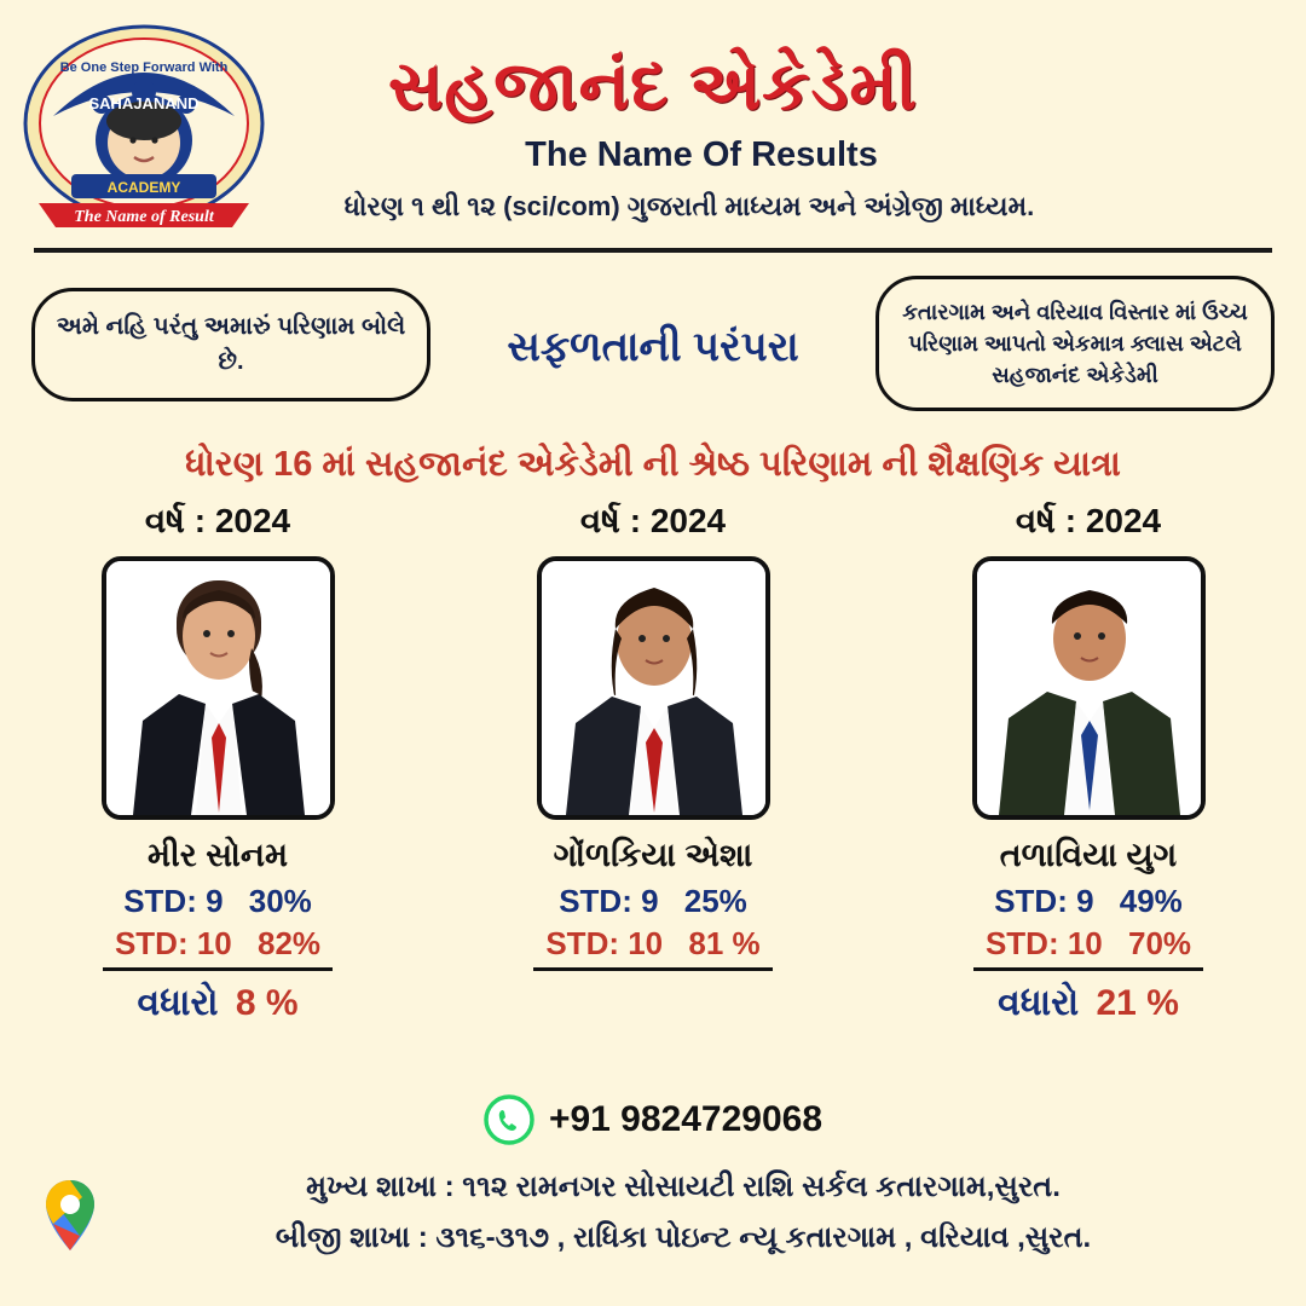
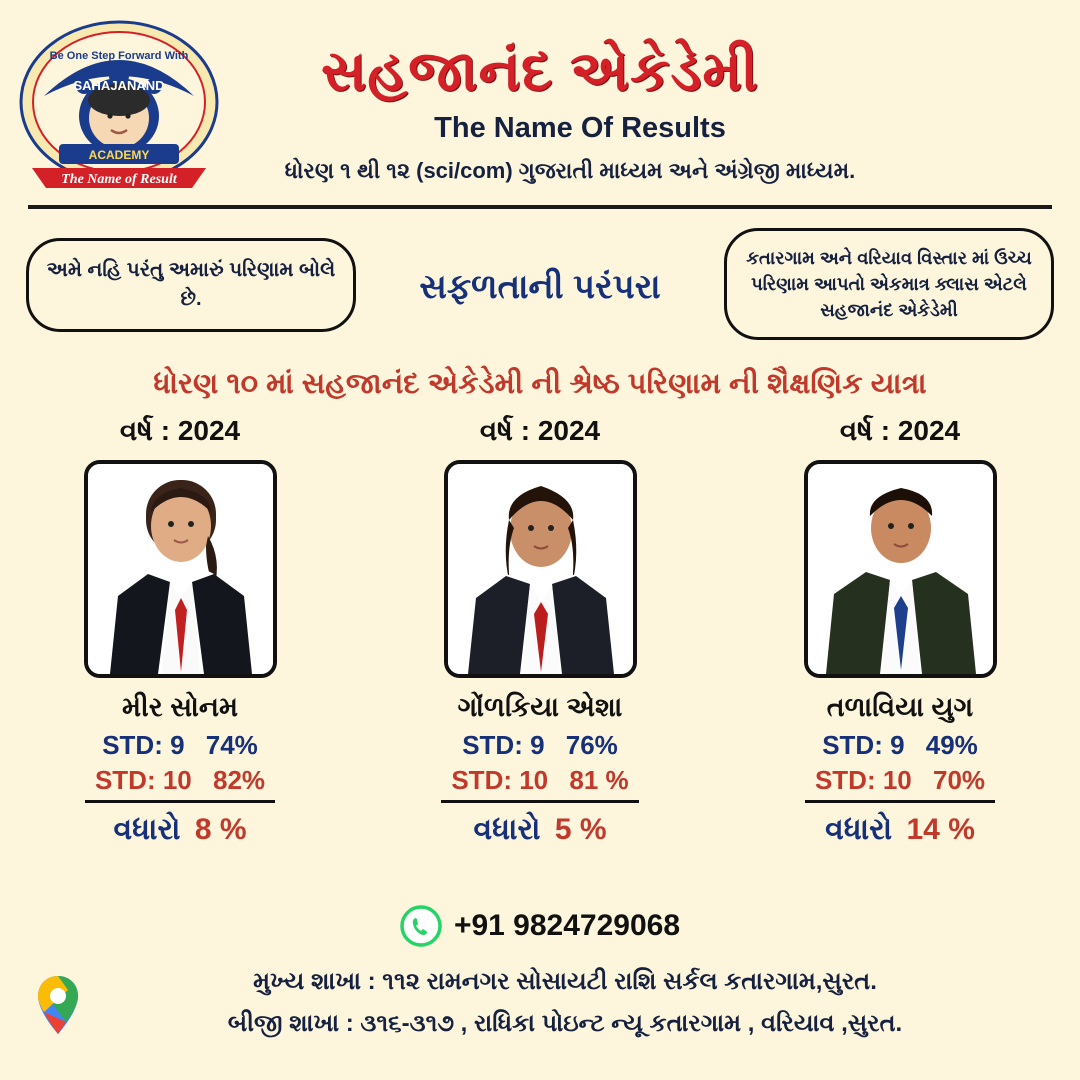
  Be One Step Forward With
  SAHAJANAND
  ACADEMY
  The Name of Result
  સહજાનંદ એકેડેમી
  The Name Of Results
  ધોરણ ૧ થી ૧૨ (sci/com) ગુજરાતી માધ્યમ અને અંગ્રેજી માધ્યમ.
  અમે નહિ પરંતુ અમારું પરિણામ બોલે છે.
  સફળતાની પરંપરા
  કતારગામ અને વરિયાવ વિસ્તાર માં ઉચ્ચ પરિણામ આપતો એકમાત્ર ક્લાસ એટલે સહજાનંદ એકેડેમી
- ધોરણ 16 માં સહજાનંદ એકેડેમી ની શ્રેષ્ઠ પરિણામ ની શૈક્ષણિક યાત્રા
+ ધોરણ ૧૦ માં સહજાનંદ એકેડેમી ની શ્રેષ્ઠ પરિણામ ની શૈક્ષણિક યાત્રા
  વર્ષ : 2024
  મીર સોનમ
- STD: 9 30%
+ STD: 9 74%
  STD: 10 82%
  વધારો 8 %
  વર્ષ : 2024
  ગોંળકિયા એશા
- STD: 9 25%
+ STD: 9 76%
  STD: 10 81 %
+ વધારો 5 %
  વર્ષ : 2024
  તળાવિયા યુગ
  STD: 9 49%
  STD: 10 70%
- વધારો 21 %
+ વધારો 14 %
  +91 9824729068
  મુખ્ય શાખા : ૧૧૨ રામનગર સોસાયટી રાશિ સર્કલ કતારગામ,સુરત.
  બીજી શાખા : ૩૧૬-૩૧૭ , રાધિકા પોઇન્ટ ન્યૂ કતારગામ , વરિયાવ ,સુરત.
